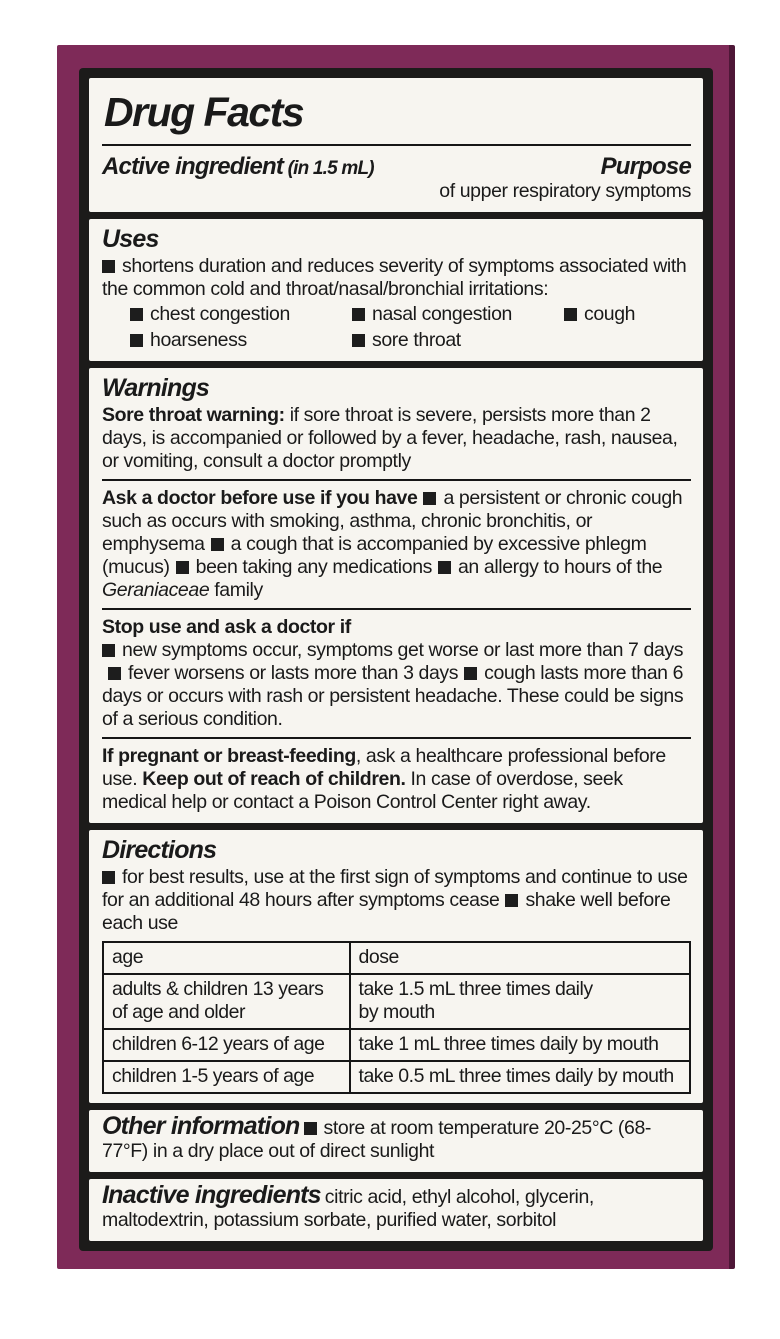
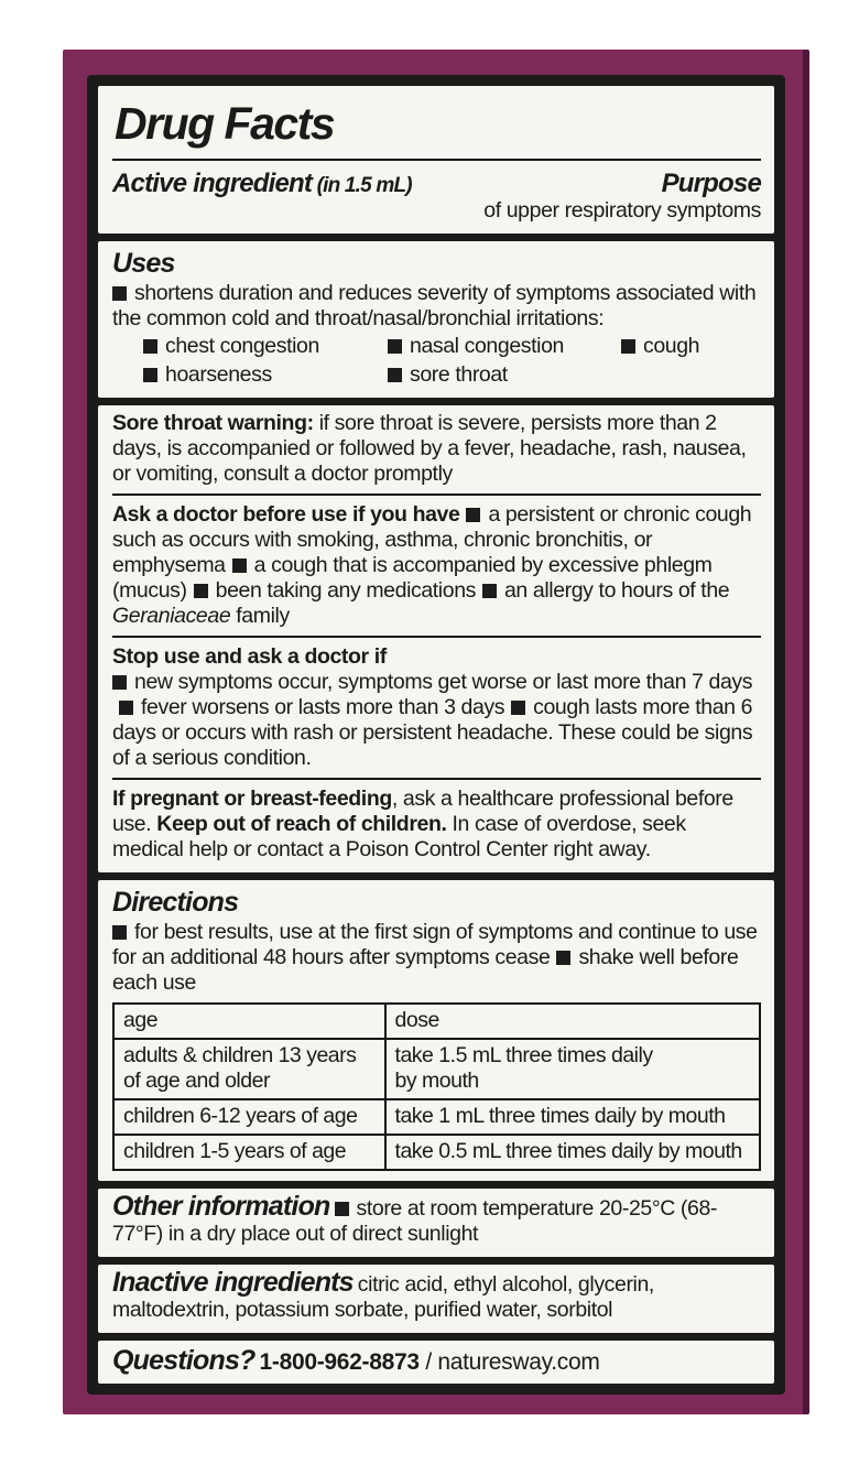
  Drug Facts
  Active ingredient (in 1.5 mL)
  Purpose
  of upper respiratory symptoms
  Uses
  shortens duration and reduces severity of symptoms associated with the common cold and throat/nasal/bronchial irritations:
  chest congestion
  nasal congestion
  cough
  hoarseness
  sore throat
- Warnings
  Sore throat warning: if sore throat is severe, persists more than 2 days, is accompanied or followed by a fever, headache, rash, nausea, or vomiting, consult a doctor promptly
  Ask a doctor before use if you have a persistent or chronic cough such as occurs with smoking, asthma, chronic bronchitis, or emphysema a cough that is accompanied by excessive phlegm (mucus) been taking any medications an allergy to hours of the Geraniaceae family
  Stop use and ask a doctor if
  new symptoms occur, symptoms get worse or last more than 7 daysfever worsens or lasts more than 3 days cough lasts more than 6 days or occurs with rash or persistent headache. These could be signs of a serious condition.
  If pregnant or breast-feeding, ask a healthcare professional before use. Keep out of reach of children. In case of overdose, seek medical help or contact a Poison Control Center right away.
  Directions
  for best results, use at the first sign of symptoms and continue to use for an additional 48 hours after symptoms cease shake well before each use
  age	dose
  adults & children 13 years of age and older	take 1.5 mL three times daily by mouth
  children 6-12 years of age	take 1 mL three times daily by mouth
  children 1-5 years of age	take 0.5 mL three times daily by mouth
  Other information store at room temperature 20-25°C (68-77°F) in a dry place out of direct sunlight
  Inactive ingredients citric acid, ethyl alcohol, glycerin, maltodextrin, potassium sorbate, purified water, sorbitol
+ Questions? 1-800-962-8873 / naturesway.com
